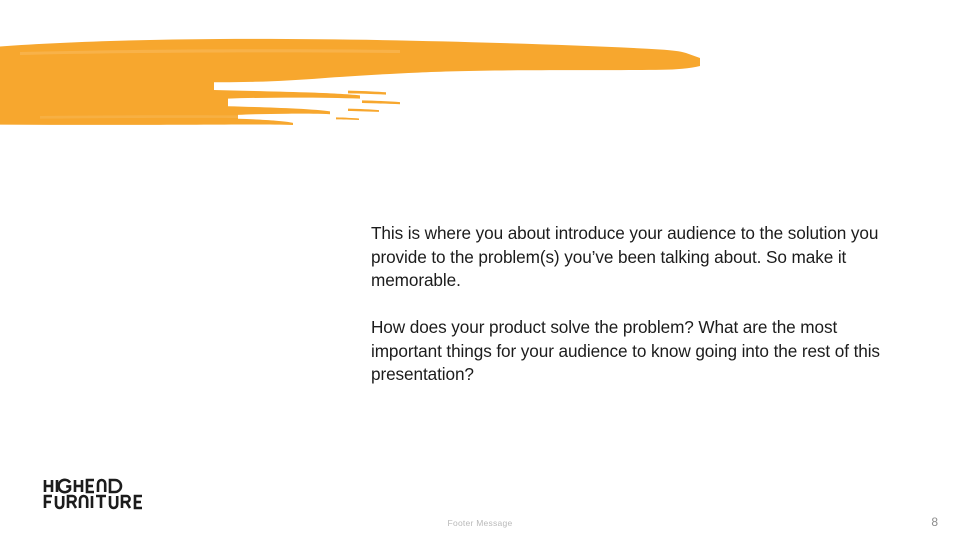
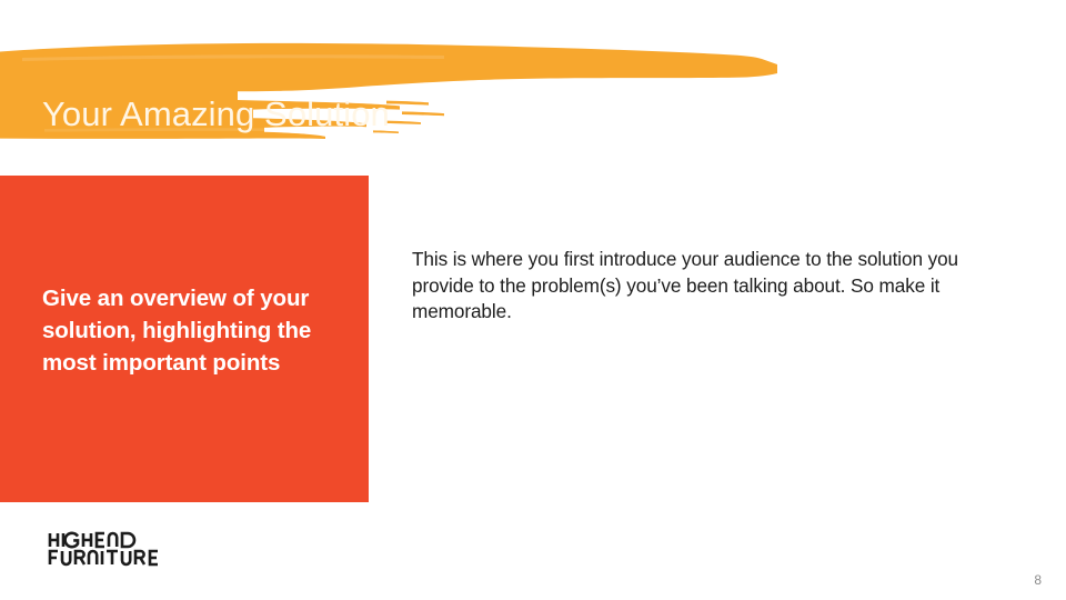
+ Your Amazing Solution
+ Give an overview of your solution, highlighting the most important points
- This is where you about introduce your audience to the solution you provide to the problem(s) you’ve been talking about. So make it memorable.
+ This is where you first introduce your audience to the solution you provide to the problem(s) you’ve been talking about. So make it memorable.
- How does your product solve the problem? What are the most important things for your audience to know going into the rest of this presentation?
- Footer Message
  8
